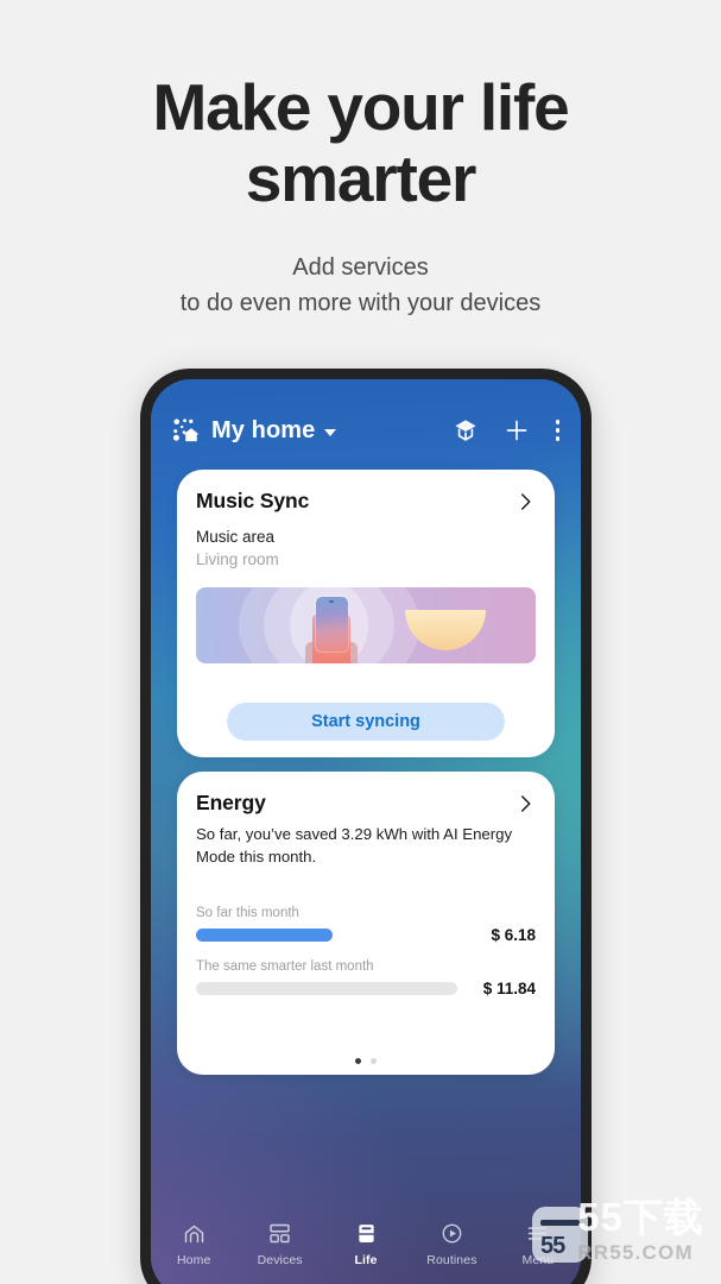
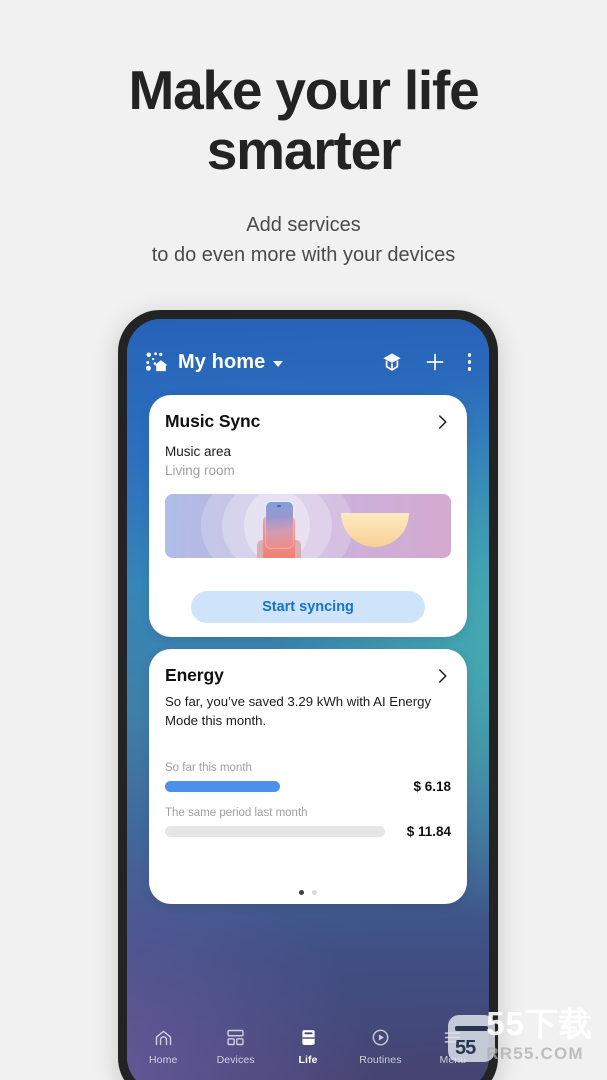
  Make your life smarter
  Add services
  to do even more with your devices
  My home
  Music Sync
  Music area
  Living room
  Start syncing
  Energy
  So far, you’ve saved 3.29 kWh with AI Energy Mode this month.
  So far this month
  $ 6.18
- The same smarter last month
+ The same period last month
  $ 11.84
  Home
  Devices
  Life
  Routines
  Menu
  55
  55下载
  RR55.COM
